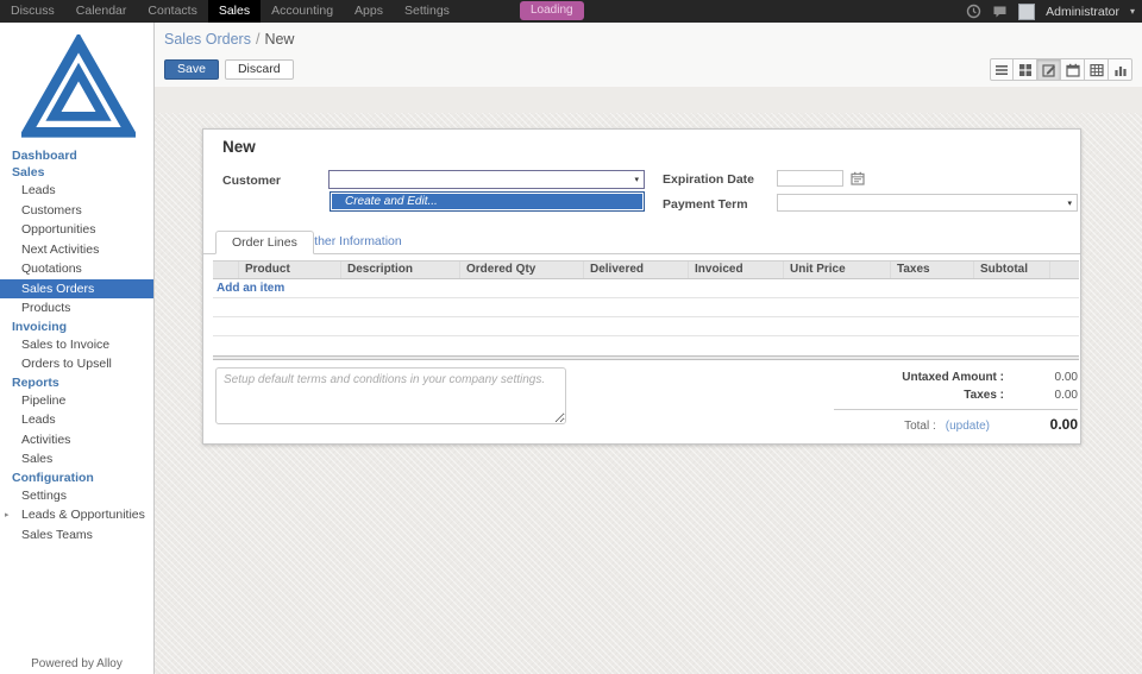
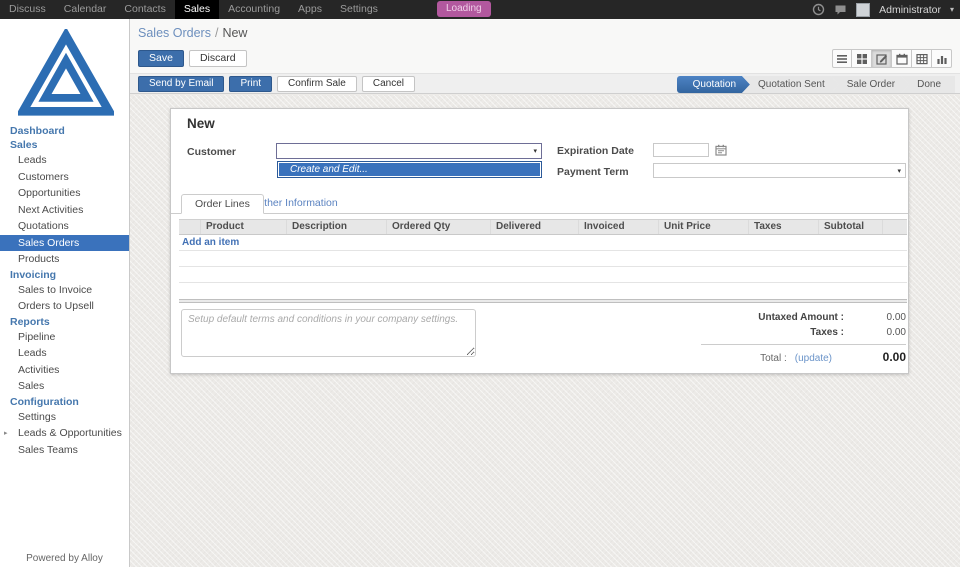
  Discuss
  Calendar
  Contacts
  Sales
  Accounting
  Apps
  Settings
  Loading
  Administrator
  ▾
  Dashboard
  Sales
  Leads
  Customers
  Opportunities
  Next Activities
  Quotations
  Sales Orders
  Products
  Invoicing
  Sales to Invoice
  Orders to Upsell
  Reports
  Pipeline
  Leads
  Activities
  Sales
  Configuration
  Settings
  ▸
  Leads & Opportunities
  Sales Teams
  Powered by Alloy
  Sales Orders / New
  Save
  Discard
+ Send by Email
+ Print
+ Confirm Sale
+ Cancel
+ Quotation
+ Quotation Sent
+ Sale Order
+ Done
  New
  Customer
  ▾
  Create and Edit...
  Expiration Date
  Payment Term
  ▾
  Order Lines
  ther Information
  Product
  Description
  Ordered Qty
  Delivered
  Invoiced
  Unit Price
  Taxes
  Subtotal
  Add an item
  Setup default terms and conditions in your company settings.
  Untaxed Amount :
  0.00
  Taxes :
  0.00
  Total :
  (update)
  0.00
